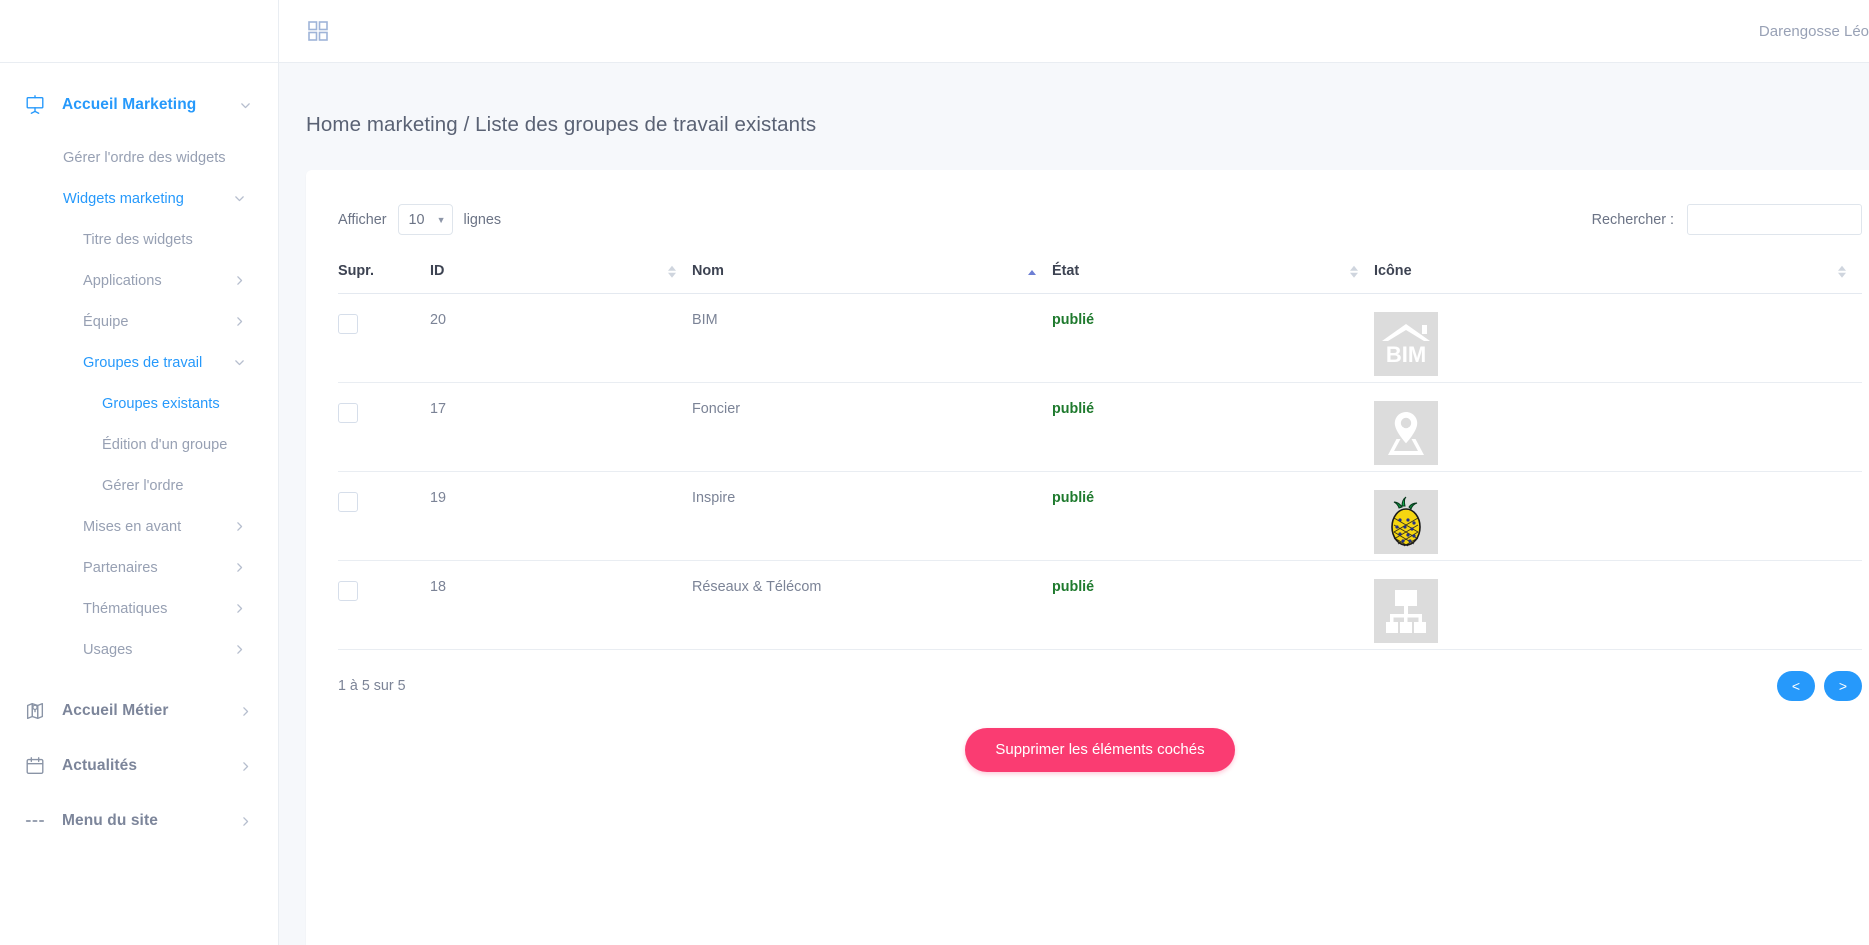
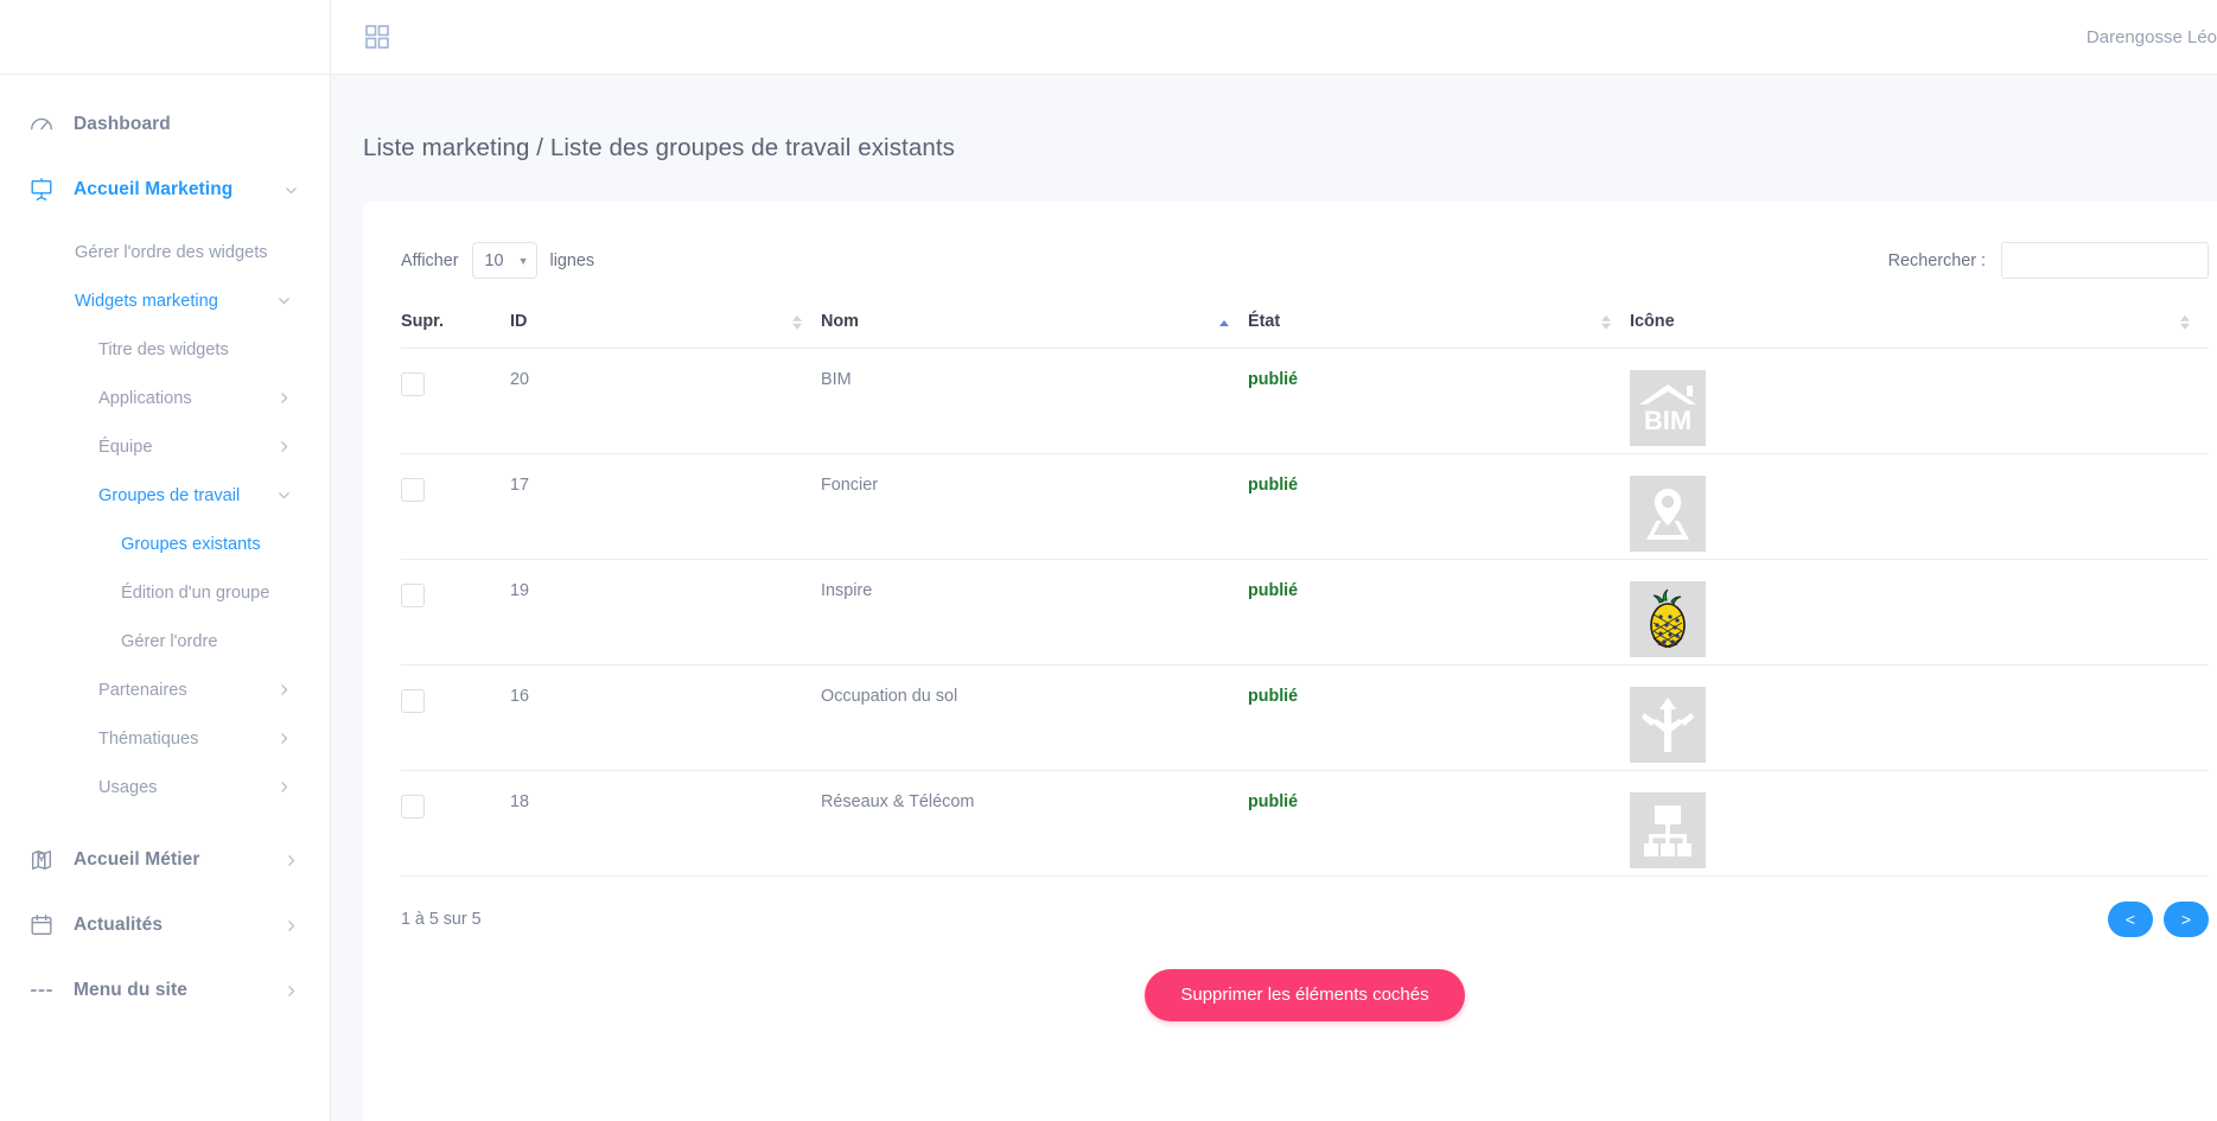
+ Dashboard
  Accueil Marketing
  Gérer l'ordre des widgets
  Widgets marketing
  Titre des widgets
  Applications
  Équipe
  Groupes de travail
  Groupes existants
  Édition d'un groupe
  Gérer l'ordre
- Mises en avant
  Partenaires
  Thématiques
  Usages
  Accueil Métier
  Actualités
  Menu du site
  Darengosse Léo
- Home marketing / Liste des groupes de travail existants
+ Liste marketing / Liste des groupes de travail existants
  Afficher
  10
  ▼
  lignes
  Rechercher :
  Supr.	ID	Nom	État	Icône
  	20	BIM	publié	BIM
  	17	Foncier	publié
  	19	Inspire	publié
+ 	16	Occupation du sol	publié
  	18	Réseaux & Télécom	publié
  1 à 5 sur 5
  <
  >
  Supprimer les éléments cochés
